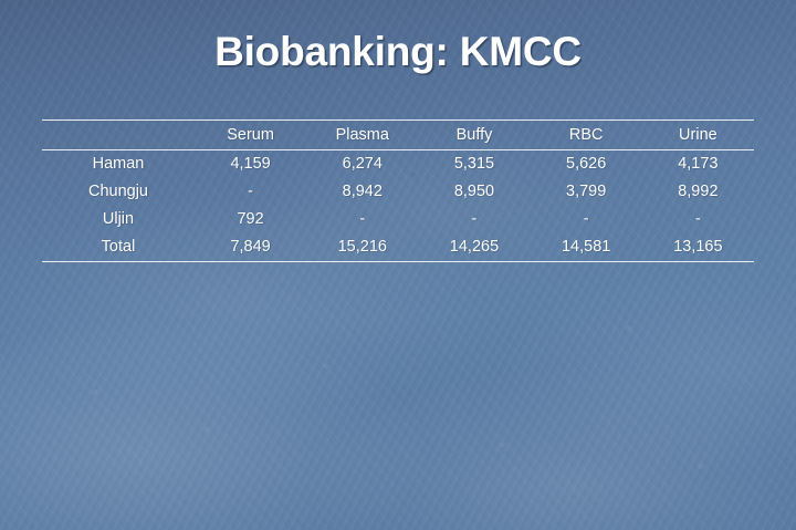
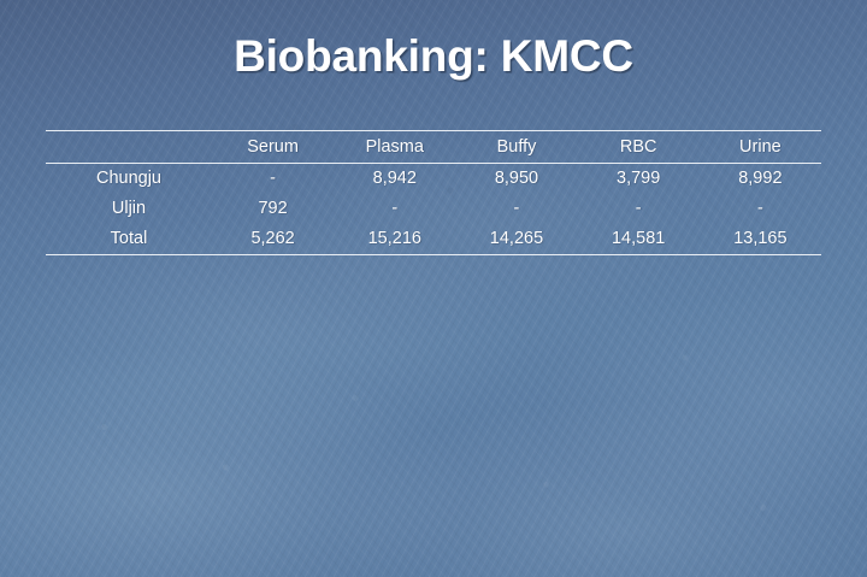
  Biobanking: KMCC
  	Serum	Plasma	Buffy	RBC	Urine
- Haman	4,159	6,274	5,315	5,626	4,173
  Chungju	-	8,942	8,950	3,799	8,992
  Uljin	792	-	-	-	-
- Total	7,849	15,216	14,265	14,581	13,165
+ Total	5,262	15,216	14,265	14,581	13,165
